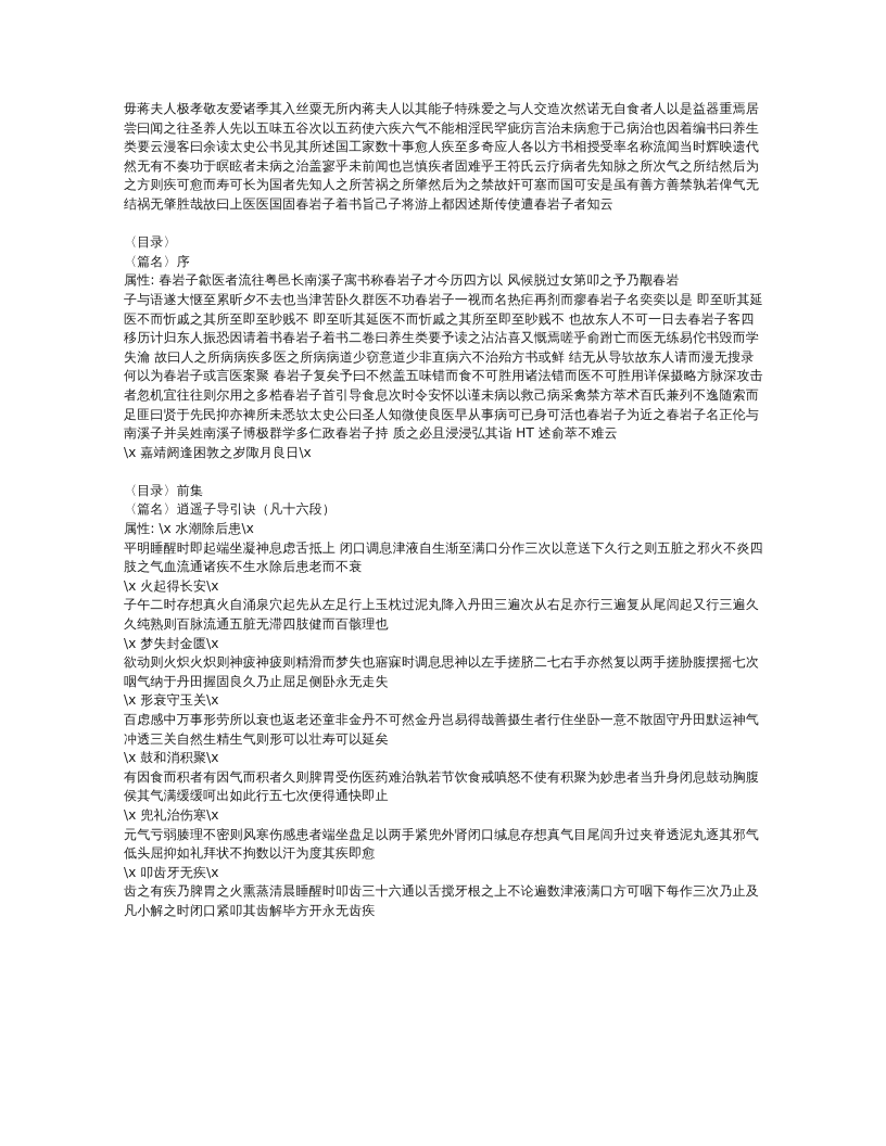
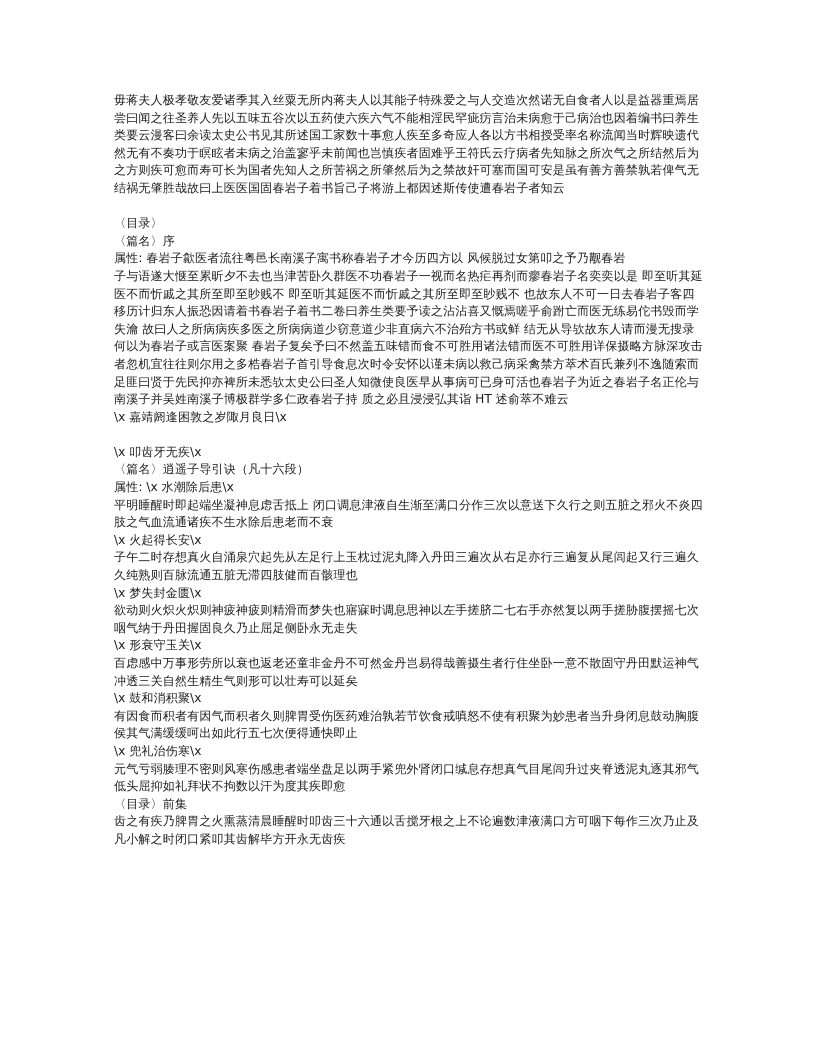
  毋蒋夫人极孝敬友爱诸季其入丝粟无所内蒋夫人以其能子特殊爱之与人交造次然诺无自食者人以是益器重焉居尝曰闻之往圣养人先以五味五谷次以五药使六疾六气不能相淫民罕疵疠言治未病愈于己病治也因着编书曰养生类要云漫客曰余读太史公书见其所述国工家数十事愈人疾至多奇应人各以方书相授受率名称流闻当时辉映遗代然无有不奏功于瞑眩者未病之治盖寥乎未前闻也岂慎疾者固难乎王符氏云疗病者先知脉之所次气之所结然后为之方则疾可愈而寿可长为国者先知人之所苦祸之所肇然后为之禁故奸可塞而国可安是虽有善方善禁孰若俾气无结祸无肇胜哉故曰上医医国固春岩子着书旨己子将游上都因述斯传使遭春岩子者知云
  〈目录〉
  〈篇名〉序
  属性: 春岩子歙医者流往粤邑长南溪子寓书称春岩子才今历四方以 风候脱过女第叩之予乃觏春岩
  子与语遂大惬至累昕夕不去也当津苦卧久群医不功春岩子一视而名热疟再剂而瘳春岩子名奕奕以是 即至听其延医不而忻戚之其所至即至眇贱不 即至听其延医不而忻戚之其所至即至眇贱不 也故东人不可一日去春岩子客四移历计归东人振恐因请着书春岩子着书二卷曰养生类要予读之沾沾喜又慨焉嗟乎俞跗亡而医无练易佗书毁而学失瀹 故曰人之所病病疾多医之所病病道少窃意道少非直病六不治殆方书或鲜 结无从导欤故东人请而漫无搜录何以为春岩子或言医案聚 春岩子复矣予曰不然盖五味错而食不可胜用诸法错而医不可胜用详保摄略方脉深攻击者忽机宜往往则尔用之多梏春岩子首引导食息次时令安怀以谨未病以救己病采禽禁方萃术百氏兼列不逸随索而足匪曰贤于先民抑亦裨所未悉欤太史公曰圣人知微使良医早从事病可已身可活也春岩子为近之春岩子名正伦与南溪子并吴姓南溪子博极群学多仁政春岩子持 质之必且浸浸弘其诣 HT 述俞萃不难云
  \x 嘉靖阏逢困敦之岁陬月良日\x
- 〈目录〉前集
+ \x 叩齿牙无疾\x
  〈篇名〉逍遥子导引诀（凡十六段）
  属性: \x 水潮除后患\x
  平明睡醒时即起端坐凝神息虑舌抵上 闭口调息津液自生渐至满口分作三次以意送下久行之则五脏之邪火不炎四肢之气血流通诸疾不生水除后患老而不衰
  \x 火起得长安\x
  子午二时存想真火自涌泉穴起先从左足行上玉枕过泥丸降入丹田三遍次从右足亦行三遍复从尾闾起又行三遍久久纯熟则百脉流通五脏无滞四肢健而百骸理也
  \x 梦失封金匮\x
  欲动则火炽火炽则神疲神疲则精滑而梦失也寤寐时调息思神以左手搓脐二七右手亦然复以两手搓胁腹摆摇七次咽气纳于丹田握固良久乃止屈足侧卧永无走失
  \x 形衰守玉关\x
  百虑感中万事形劳所以衰也返老还童非金丹不可然金丹岂易得哉善摄生者行住坐卧一意不散固守丹田默运神气冲透三关自然生精生气则形可以壮寿可以延矣
  \x 鼓和消积聚\x
  有因食而积者有因气而积者久则脾胃受伤医药难治孰若节饮食戒嗔怒不使有积聚为妙患者当升身闭息鼓动胸腹侯其气满缓缓呵出如此行五七次便得通快即止
  \x 兜礼治伤寒\x
  元气亏弱腠理不密则风寒伤感患者端坐盘足以两手紧兜外肾闭口缄息存想真气目尾闾升过夹脊透泥丸逐其邪气低头屈抑如礼拜状不拘数以汗为度其疾即愈
- \x 叩齿牙无疾\x
+ 〈目录〉前集
  齿之有疾乃脾胃之火熏蒸清晨睡醒时叩齿三十六通以舌搅牙根之上不论遍数津液满口方可咽下每作三次乃止及凡小解之时闭口紧叩其齿解毕方开永无齿疾
